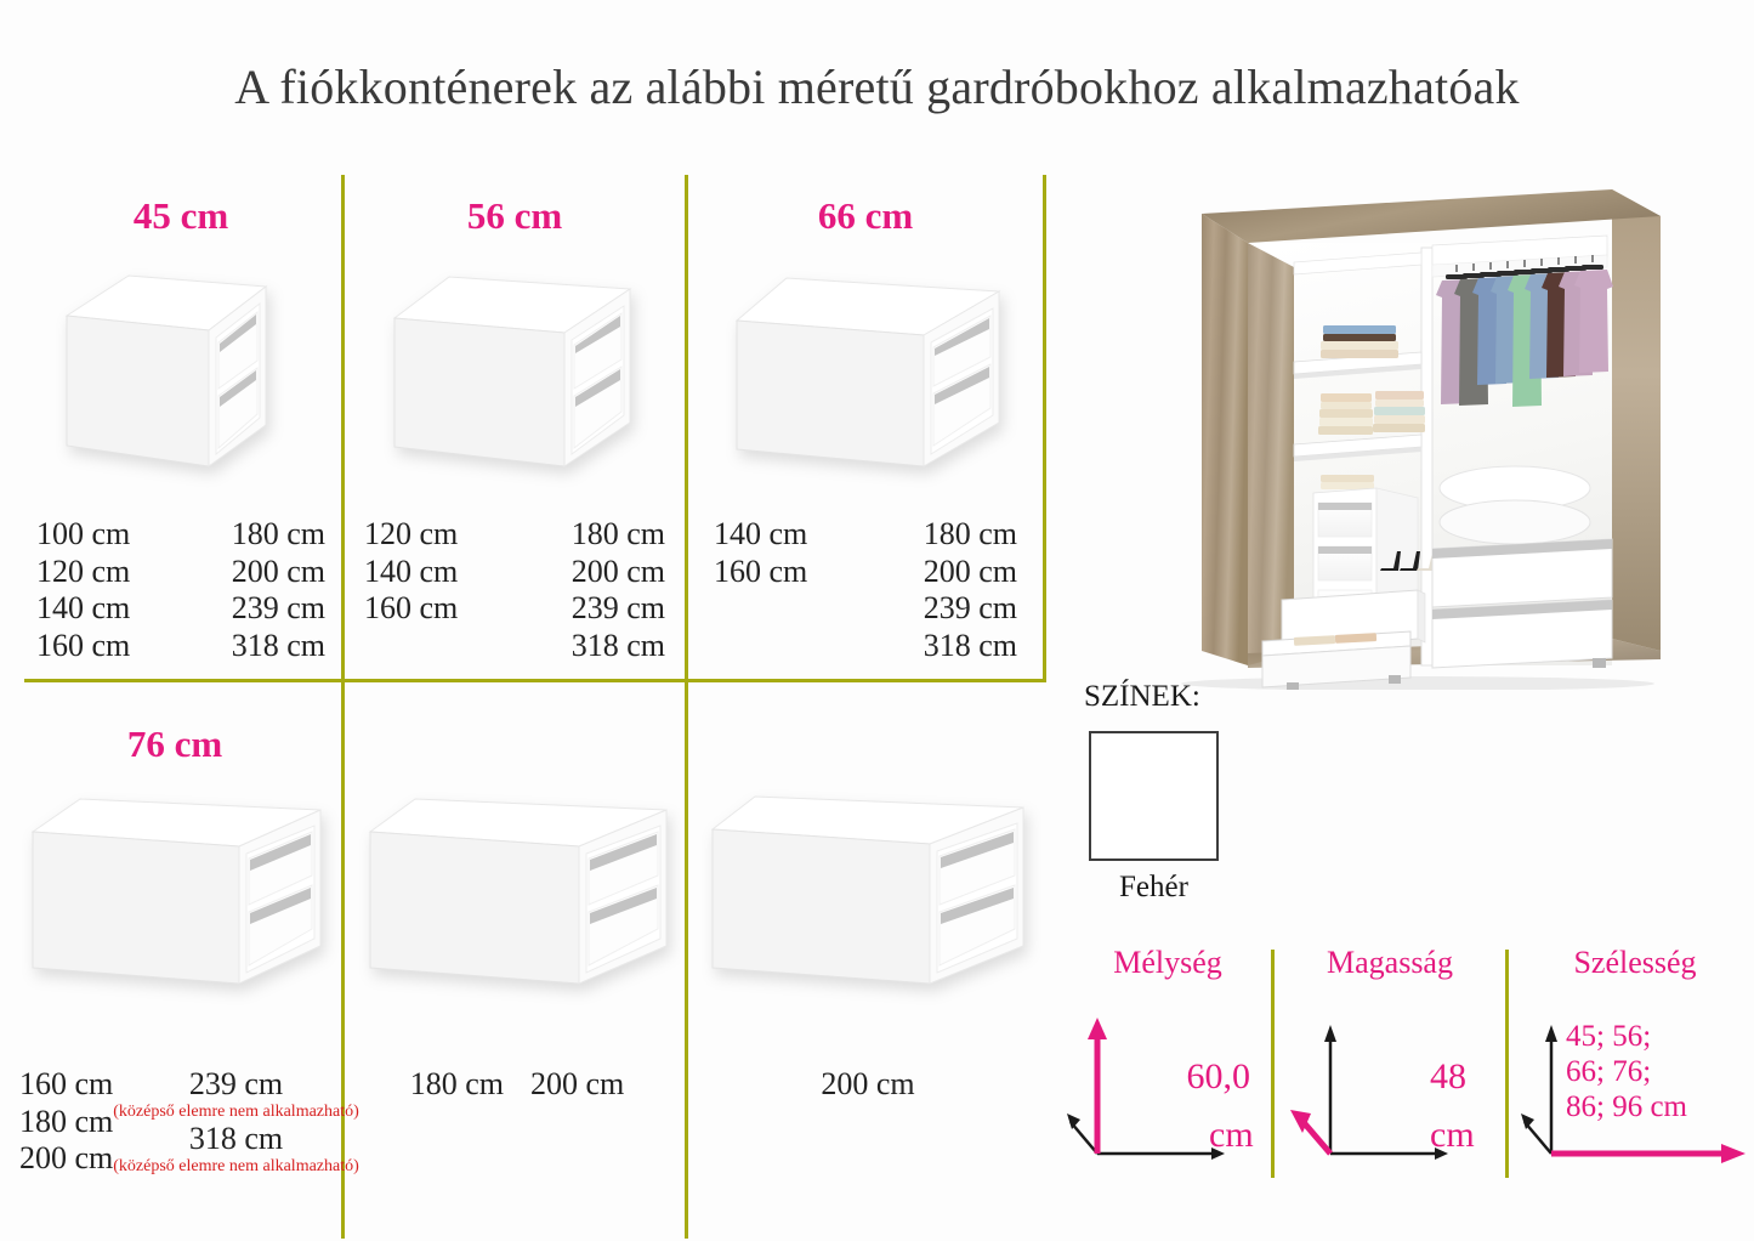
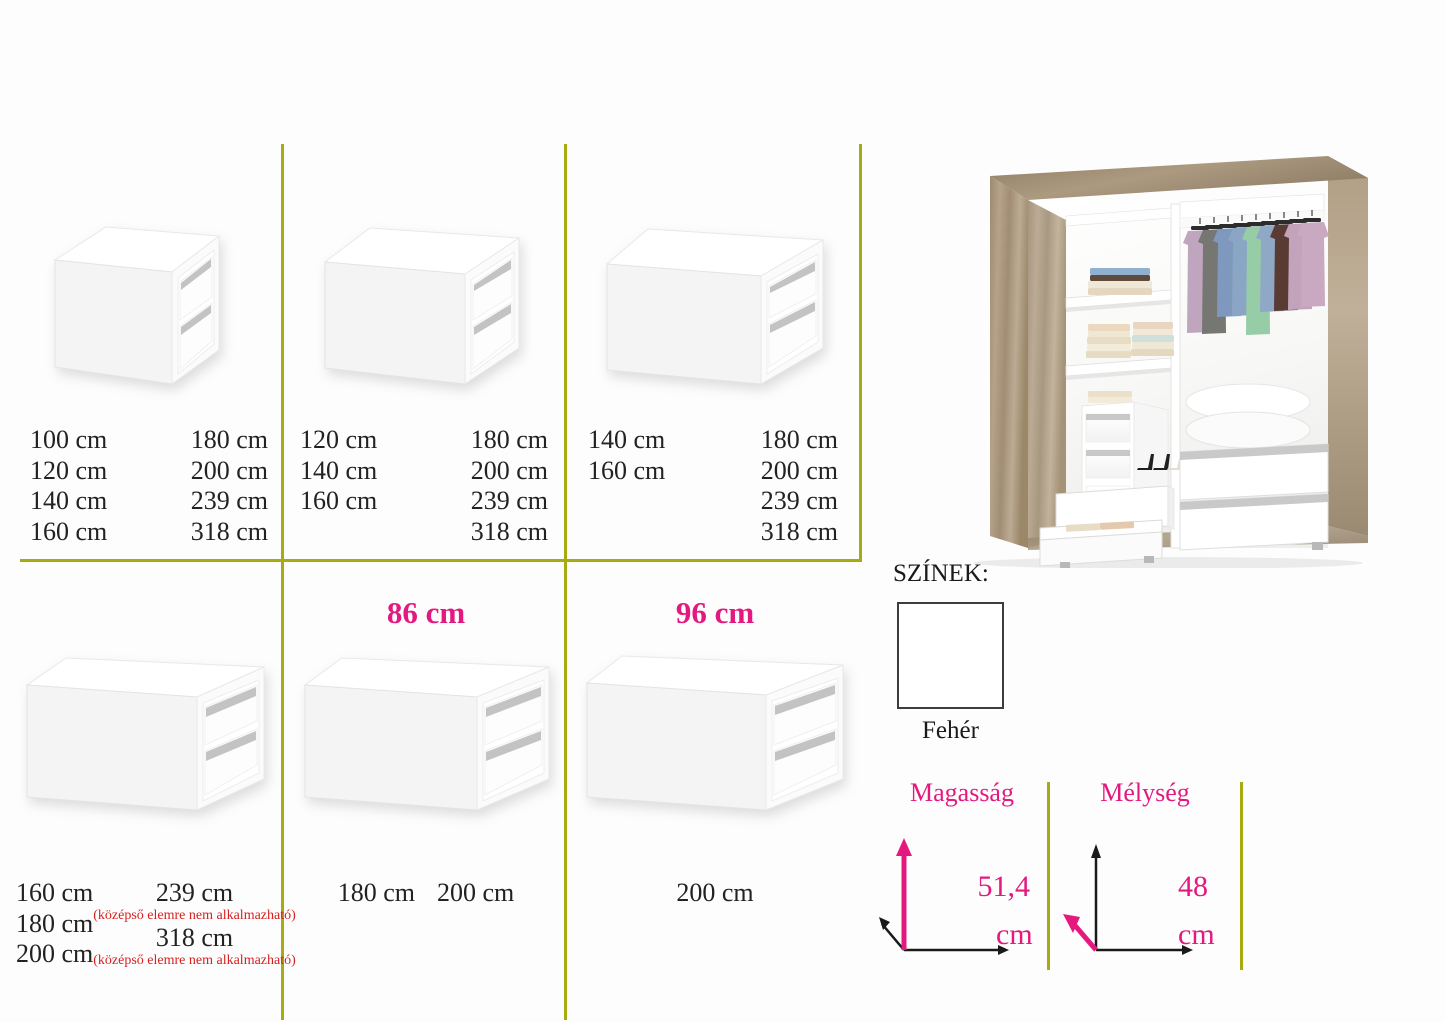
- A fiókkonténerek az alábbi méretű gardróbokhoz alkalmazhatóak
- 45 cm
  100 cm
  120 cm
  140 cm
  160 cm
  180 cm
  200 cm
  239 cm
  318 cm
- 56 cm
  120 cm
  140 cm
  160 cm
  180 cm
  200 cm
  239 cm
  318 cm
- 66 cm
  140 cm
  160 cm
  180 cm
  200 cm
  239 cm
  318 cm
- 76 cm
  160 cm
  180 cm
  200 cm
  239 cm
  (középső elemre nem alkalmazható)
  318 cm
  (középső elemre nem alkalmazható)
+ 86 cm
  180 cm
  200 cm
+ 96 cm
  200 cm
  SZÍNEK:
  Fehér
- Mélység
+ Magasság
- 60,0
+ 51,4
  cm
- Magasság
+ Mélység
  48
  cm
- Szélesség
- 45; 56;
- 66; 76;
- 86; 96 cm
